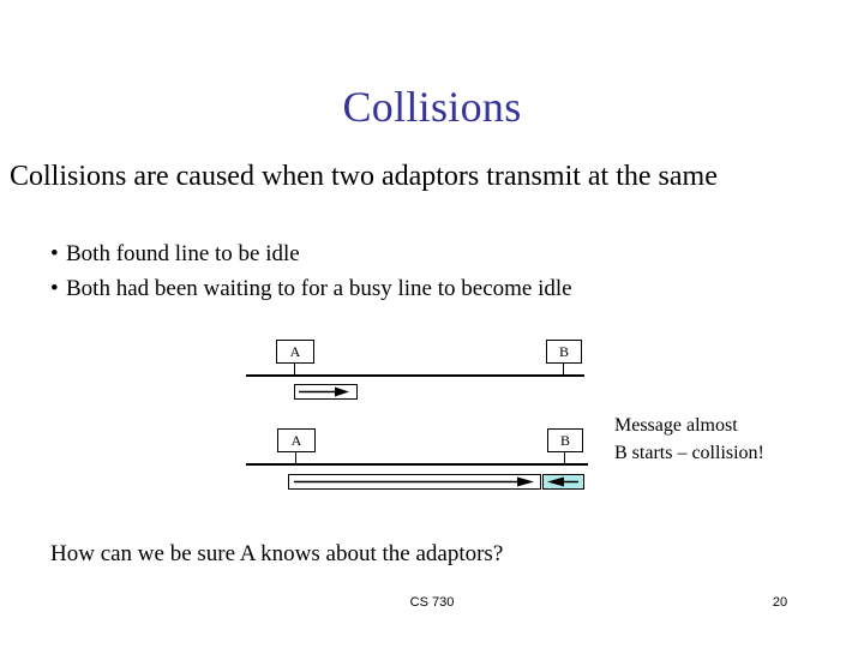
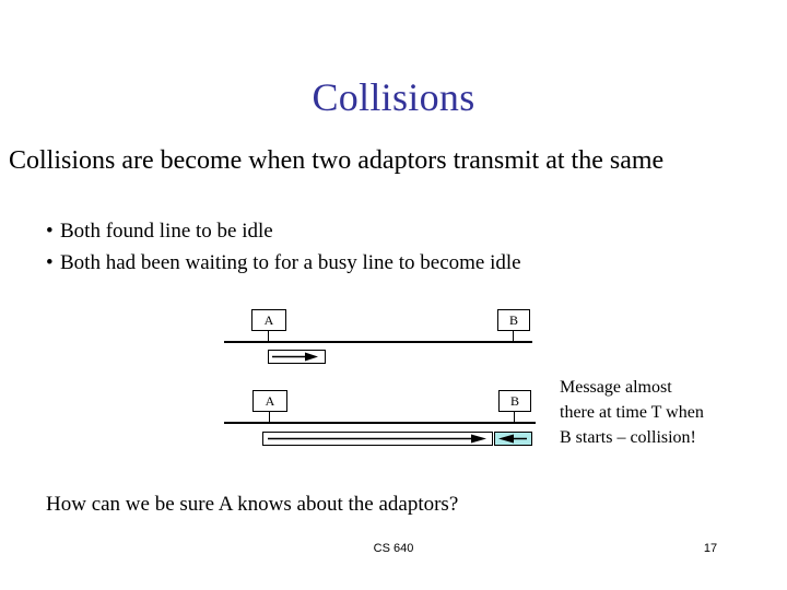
  Collisions
- Collisions are caused when two adaptors transmit at the same
+ Collisions are become when two adaptors transmit at the same
  • Both found line to be idle
  • Both had been waiting to for a busy line to become idle
  A
  B
  A
  B
  Message almost
+ there at time T when
  B starts – collision!
  How can we be sure A knows about the adaptors?
- CS 730
+ CS 640
- 20
+ 17
